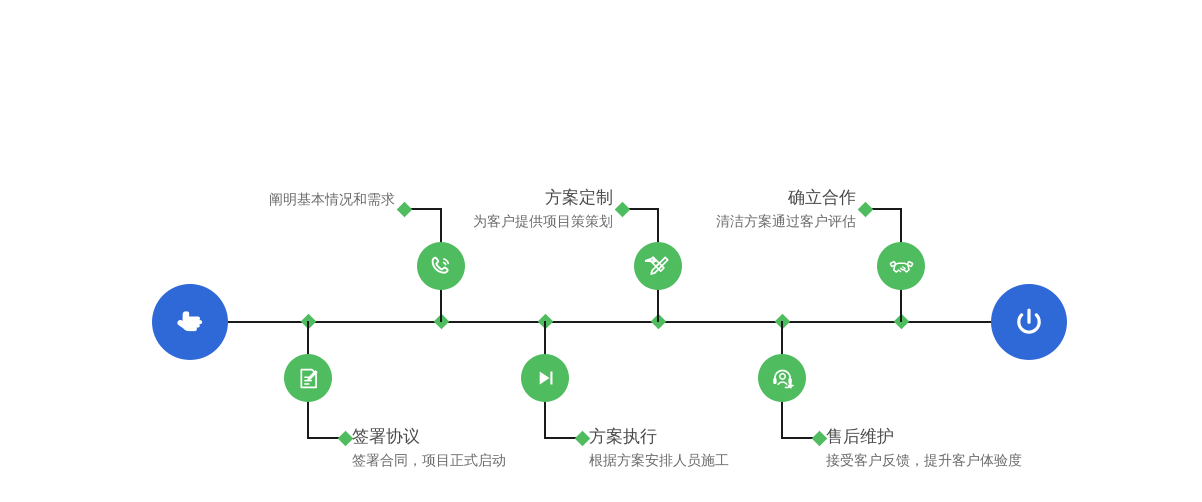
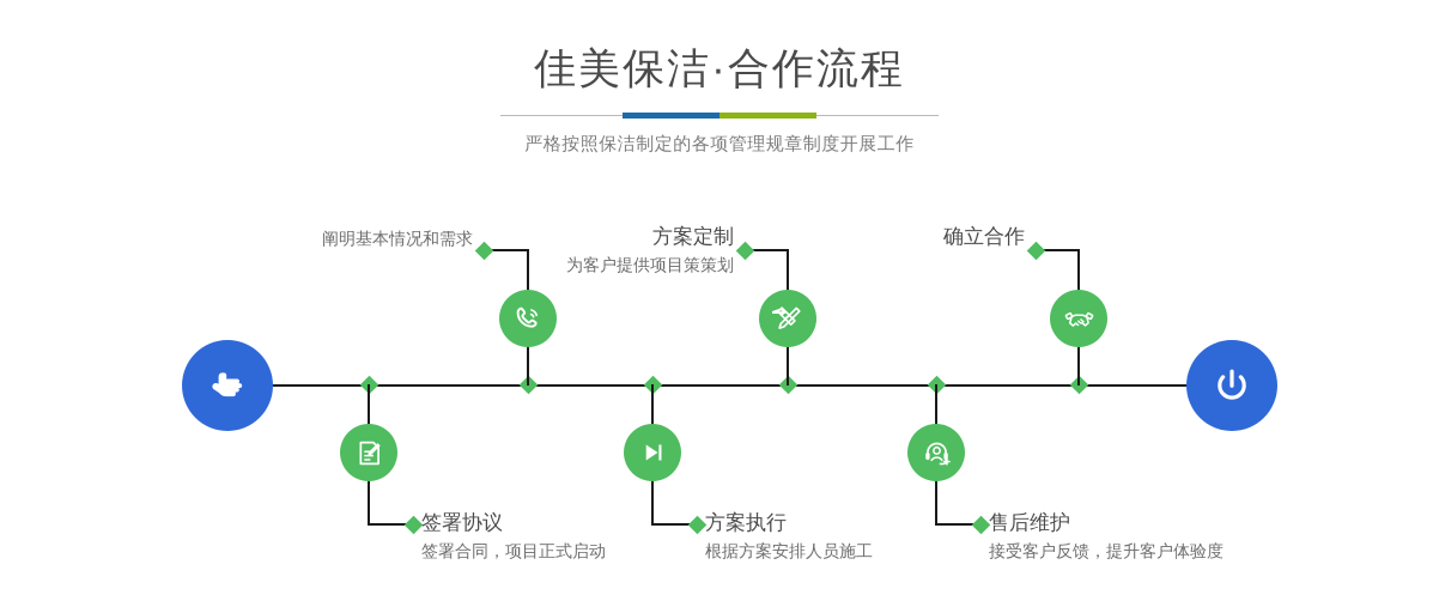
+ 佳美保洁·合作流程
+ 严格按照保洁制定的各项管理规章制度开展工作
  阐明基本情况和需求
  签署协议
  签署合同，项目正式启动
  方案定制
  为客户提供项目策策划
  方案执行
  根据方案安排人员施工
  售后维护
  接受客户反馈，提升客户体验度
  确立合作
- 清洁方案通过客户评估
